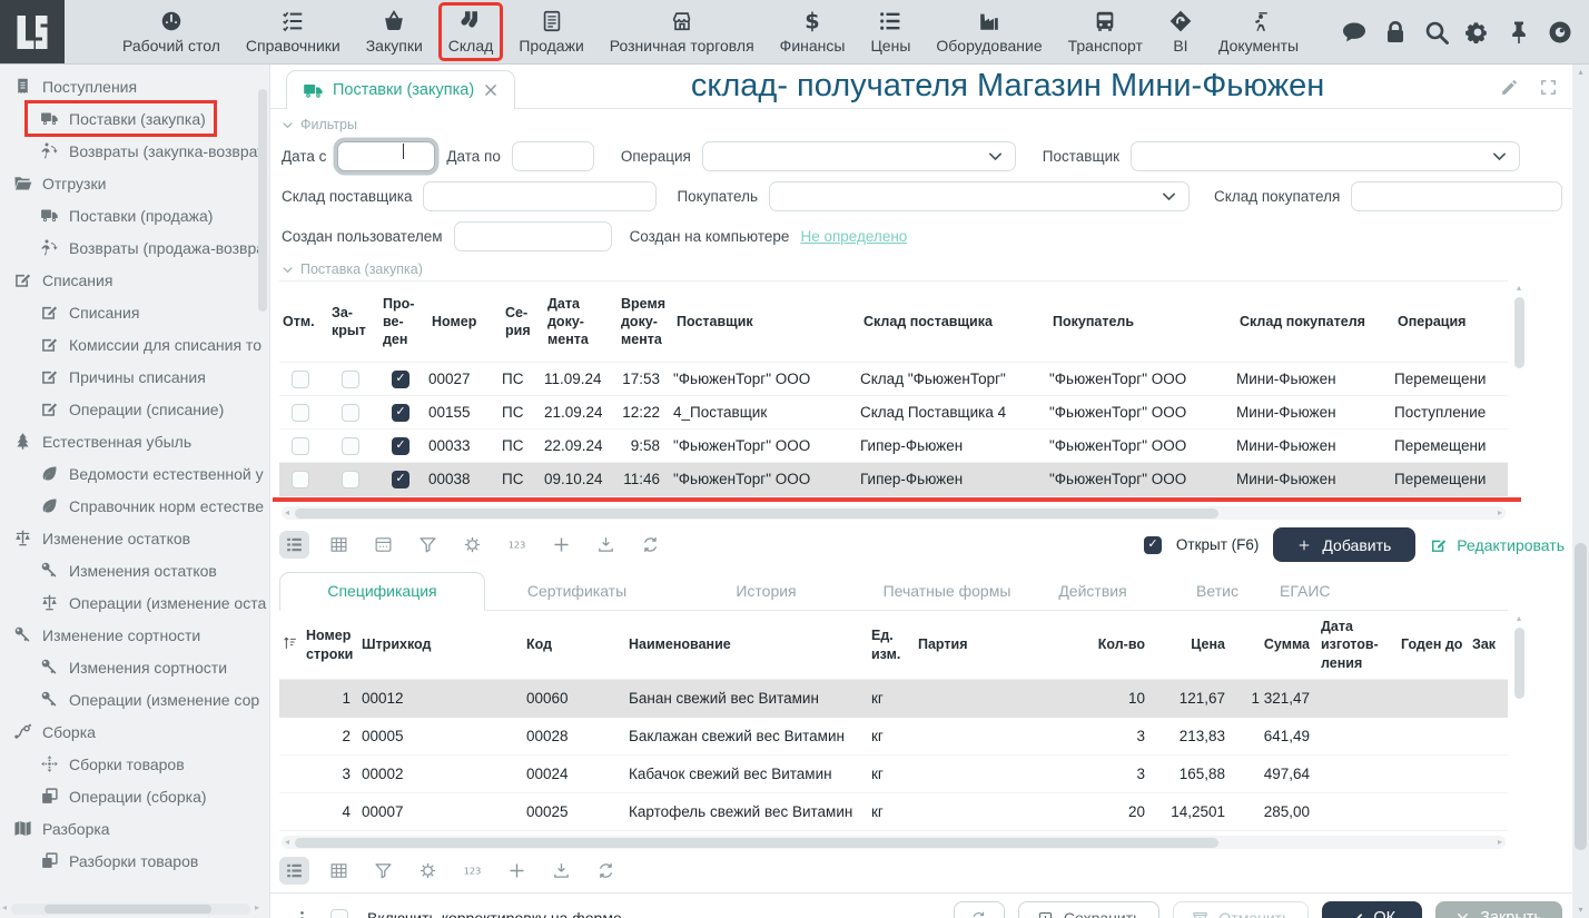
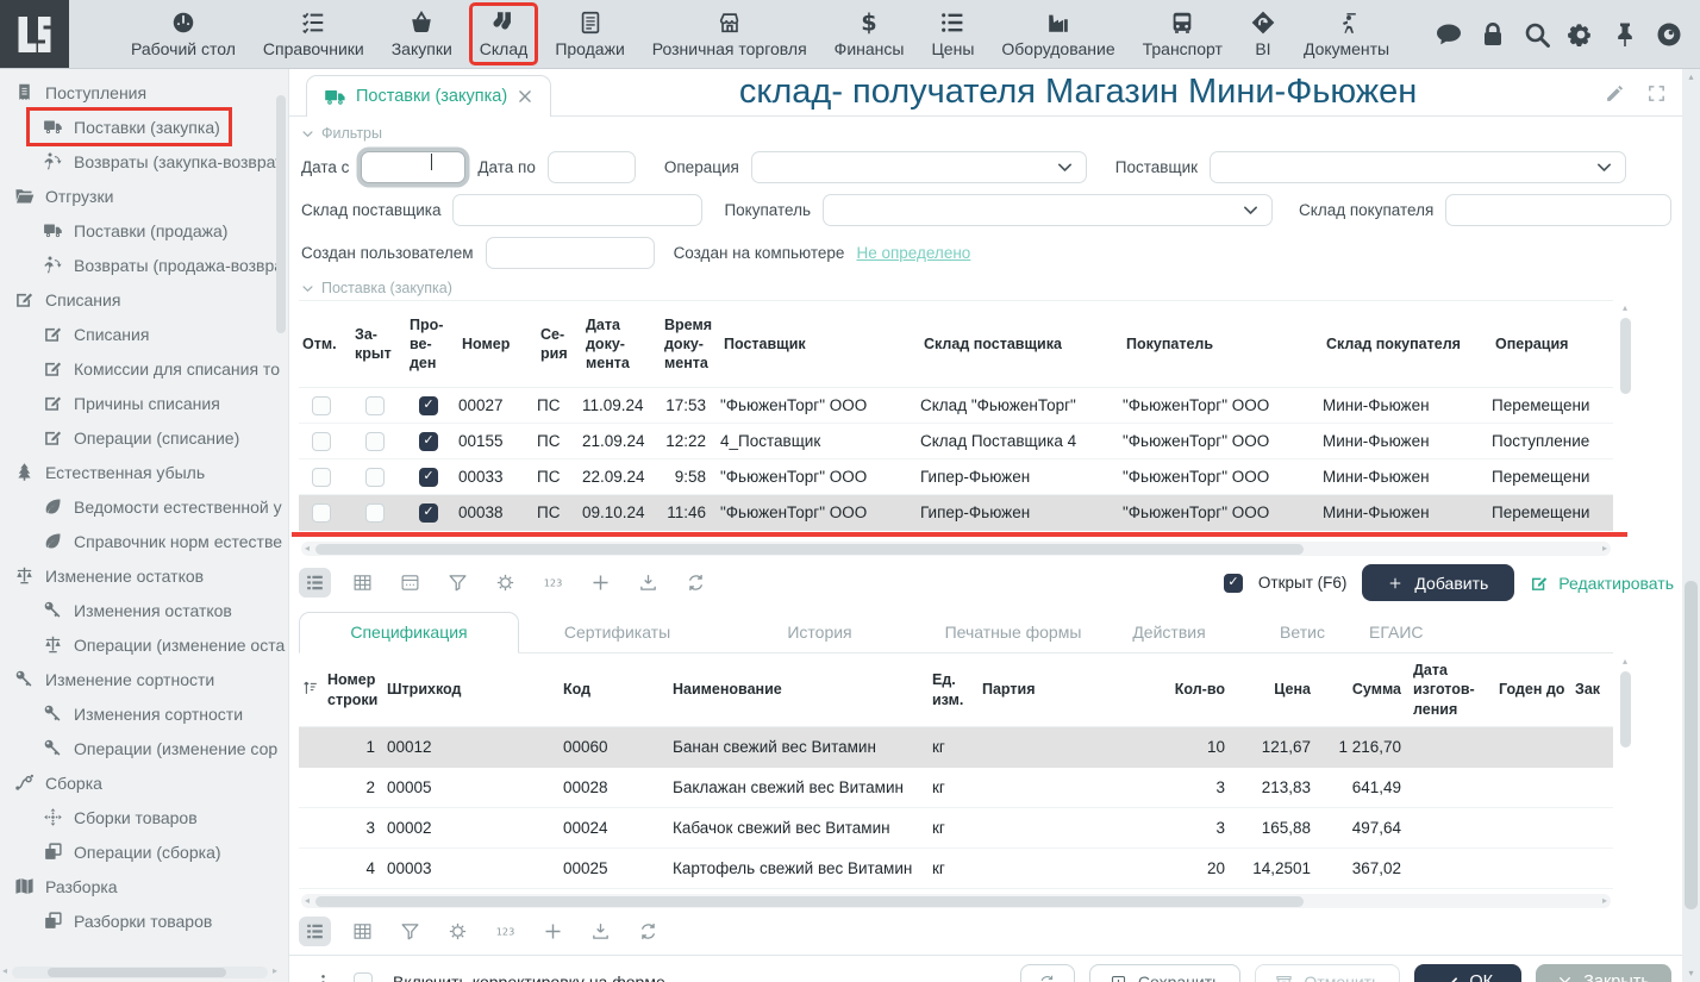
  Рабочий стол
  Справочники
  Закупки
  Склад
  Продажи
  Розничная торговля
  Финансы
  Цены
  Оборудование
  Транспорт
  BI
  Документы
  Поступления
  Поставки (закупка)
  Возвраты (закупка-возвра
  Отгрузки
  Поставки (продажа)
  Возвраты (продажа-возвр
  Списания
  Списания
  Комиссии для списания то
  Причины списания
  Операции (списание)
  Естественная убыль
  Ведомости естественной у
  Справочник норм естестве
  Изменение остатков
  Изменения остатков
  Операции (изменение оста
  Изменение сортности
  Изменения сортности
  Операции (изменение сор
  Сборка
  Сборки товаров
  Операции (сборка)
  Разборка
  Разборки товаров
  ◂
  ▸
  Поставки (закупка)
  склад- получателя Магазин Мини-Фьюжен
  Фильтры
  Дата с
  Дата по
  Операция
  Поставщик
  Склад поставщика
  Покупатель
  Склад покупателя
  Создан пользователем
  Создан на компьютере
  Не определено
  Поставка (закупка)
  Отм.
  За-
  крыт
  Про-
  ве-
  ден
  Номер
  Се-
  рия
  Дата
  доку-
  мента
  Время
  доку-
  мента
  Поставщик
  Склад поставщика
  Покупатель
  Склад покупателя
  Операция
  00027
  ПС
  11.09.24
  17:53
  "ФьюженТорг" ООО
  Склад "ФьюженТорг"
  "ФьюженТорг" ООО
  Мини-Фьюжен
  Перемещени
  00155
  ПС
  21.09.24
  12:22
  4_Поставщик
  Склад Поставщика 4
  "ФьюженТорг" ООО
  Мини-Фьюжен
  Поступление
  00033
  ПС
  22.09.24
  9:58
  "ФьюженТорг" ООО
  Гипер-Фьюжен
  "ФьюженТорг" ООО
  Мини-Фьюжен
  Перемещени
  00038
  ПС
  09.10.24
  11:46
  "ФьюженТорг" ООО
  Гипер-Фьюжен
  "ФьюженТорг" ООО
  Мини-Фьюжен
  Перемещени
  ◂
  ▸
  ▴
  Открыт (F6)
  Добавить
  Редактировать
  Спецификация
  Сертификаты
  История
  Печатные формы
  Действия
  Ветис
  ЕГАИС
  Номер
  строки
  Штрихкод
  Код
  Наименование
  Ед.
  изм.
  Партия
  Кол-во
  Цена
  Сумма
  Дата
  изготов-
  ления
  Годен до
  Зак
  1
  00012
  00060
  Банан свежий вес Витамин
  кг
  10
  121,67
- 1 321,47
+ 1 216,70
  2
  00005
  00028
  Баклажан свежий вес Витамин
  кг
  3
  213,83
  641,49
  3
  00002
  00024
  Кабачок свежий вес Витамин
  кг
  3
  165,88
  497,64
  4
- 00007
+ 00003
  00025
  Картофель свежий вес Витамин
  кг
  20
  14,2501
- 285,00
+ 367,02
  ◂
  ▸
  ▴
  ▴
  ▾
